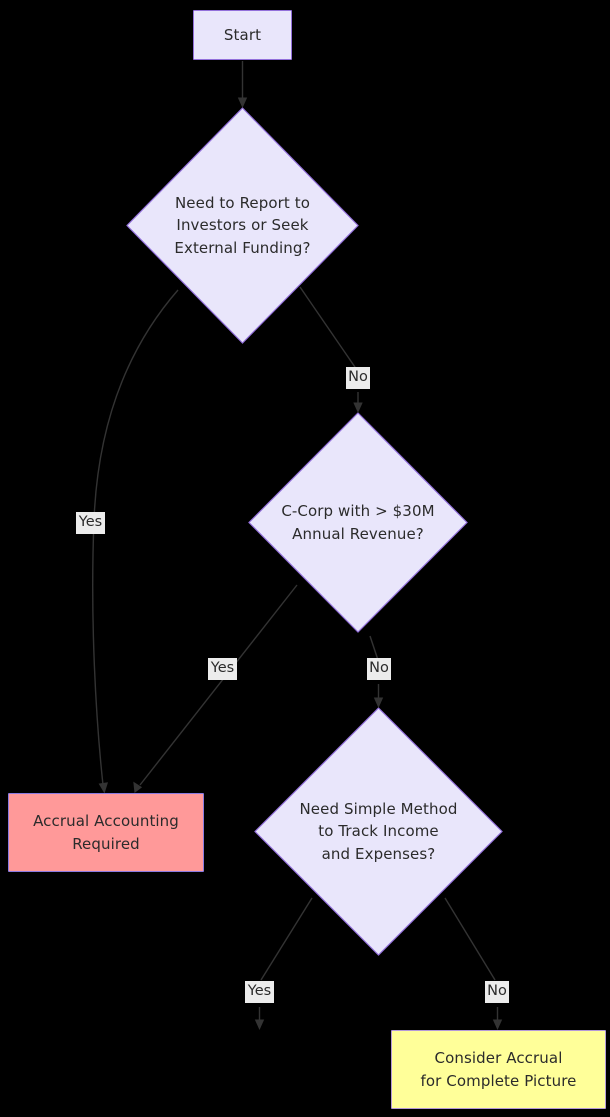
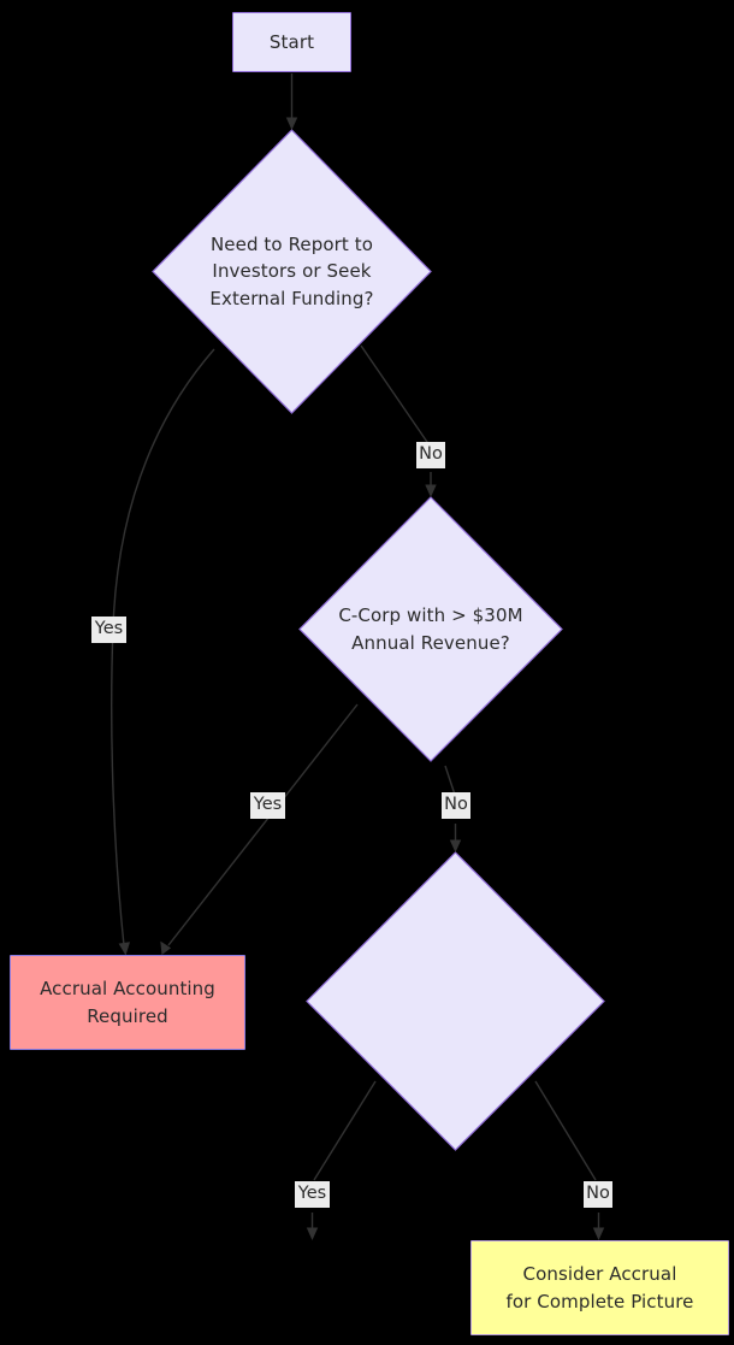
  Start
  Need to Report to
  Investors or Seek
  External Funding?
  C-Corp with > $30M
  Annual Revenue?
- Need Simple Method
- to Track Income
- and Expenses?
  Accrual Accounting
  Required
  Consider Accrual
  for Complete Picture
  Yes
  No
  Yes
  No
  Yes
  No
